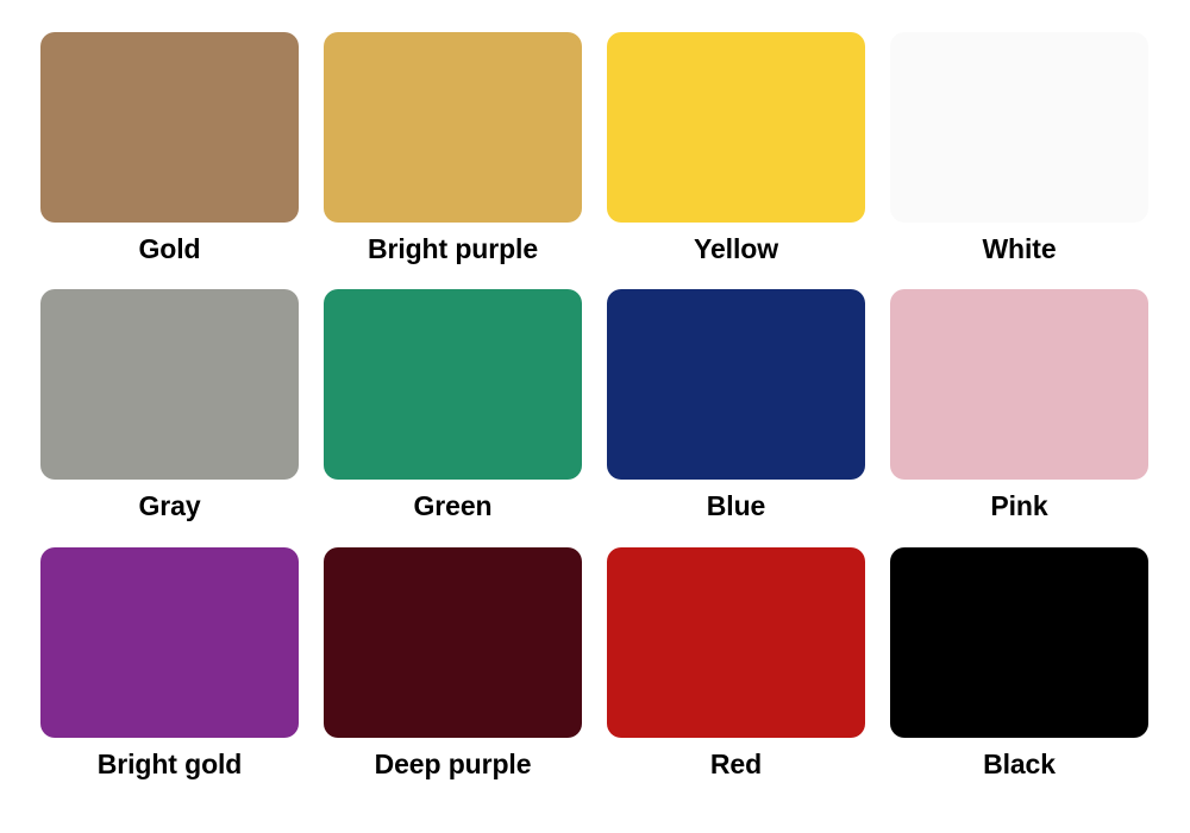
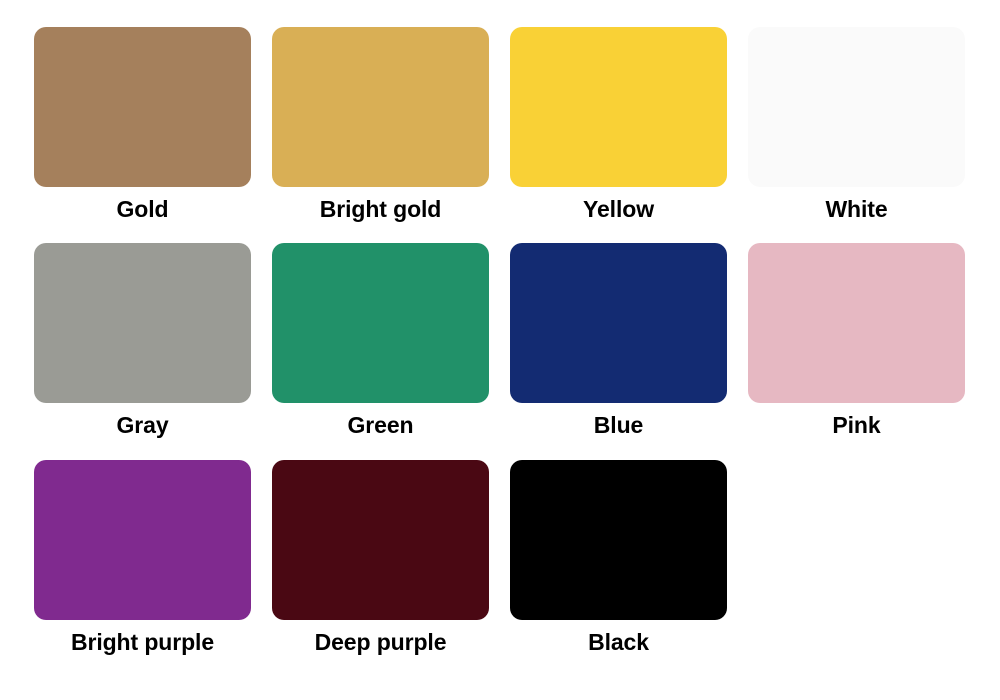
  Gold
- Bright purple
+ Bright gold
  Yellow
  White
  Gray
  Green
  Blue
  Pink
- Bright gold
+ Bright purple
  Deep purple
- Red
  Black
